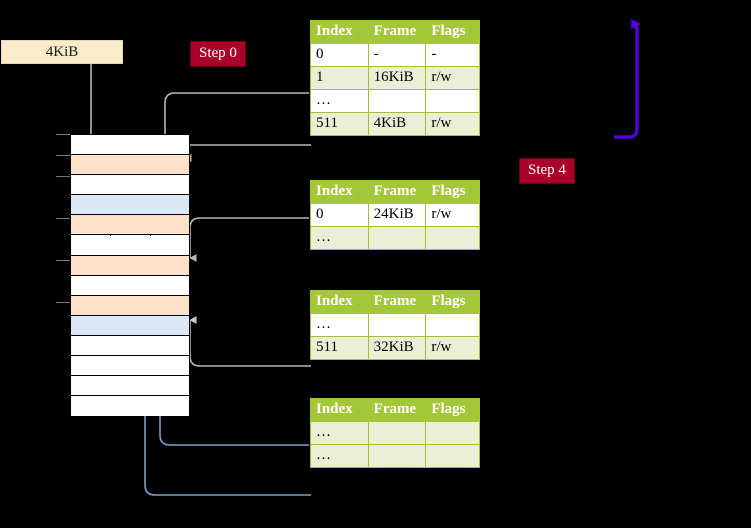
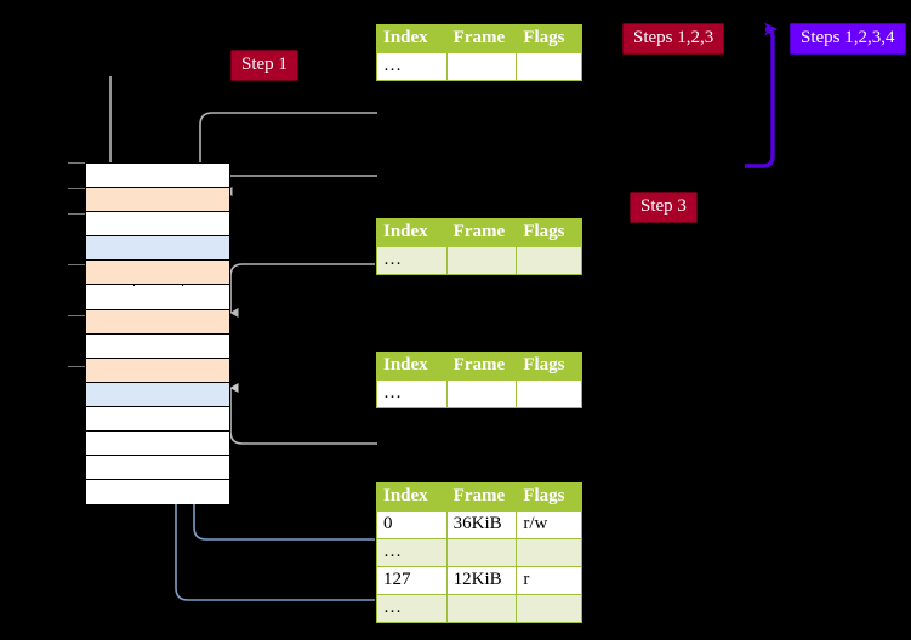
- 4KiB
- Step 0
+ Step 1
+ Steps 1,2,3
+ Steps 1,2,3,4
- Step 4
+ Step 3
  Index	Frame	Flags
- 0	-	-
- 1	16KiB	r/w
  …
- 511	4KiB	r/w
  Index	Frame	Flags
- 0	24KiB	r/w
  …
  Index	Frame	Flags
  …
- 511	32KiB	r/w
  Index	Frame	Flags
+ 0	36KiB	r/w
  …
+ 127	12KiB	r
  …
